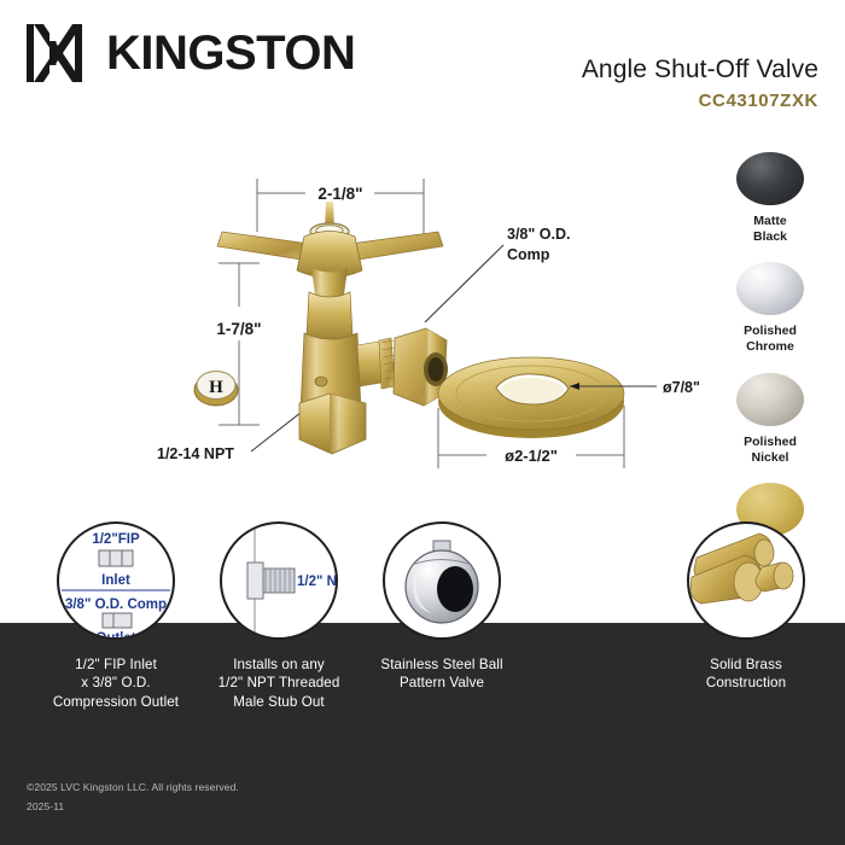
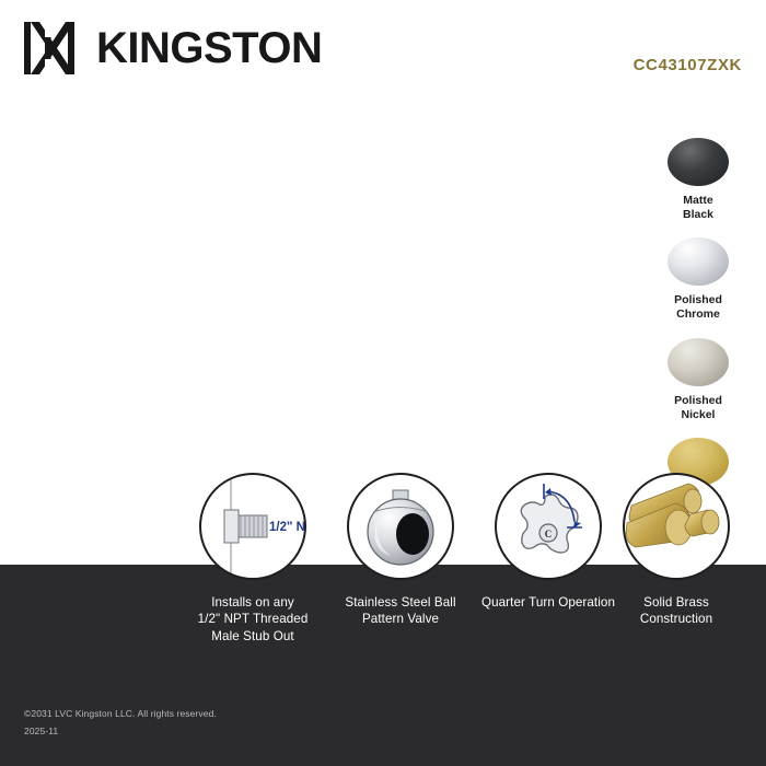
  KINGSTON
- Angle Shut-Off Valve
  CC43107ZXK
  Matte
  Black
  Polished
  Chrome
  Polished
  Nickel
- 2-1/8"
- 1-7/8"
- 3/8" O.D.
- Comp
- 1/2-14 NPT
- H
- ø7/8"
- ø2-1/2"
- 1/2"FIP
- Inlet
- 3/8" O.D. Comp
- 1/2" FIP Inlet
- x 3/8" O.D.
- Compression Outlet
  1/2" N
  Installs on any
  1/2" NPT Threaded
  Male Stub Out
  Stainless Steel Ball
  Pattern Valve
+ C
+ Quarter Turn Operation
  Solid Brass
  Construction
- ©2025 LVC Kingston LLC. All rights reserved.
+ ©2031 LVC Kingston LLC. All rights reserved.
  2025-11
